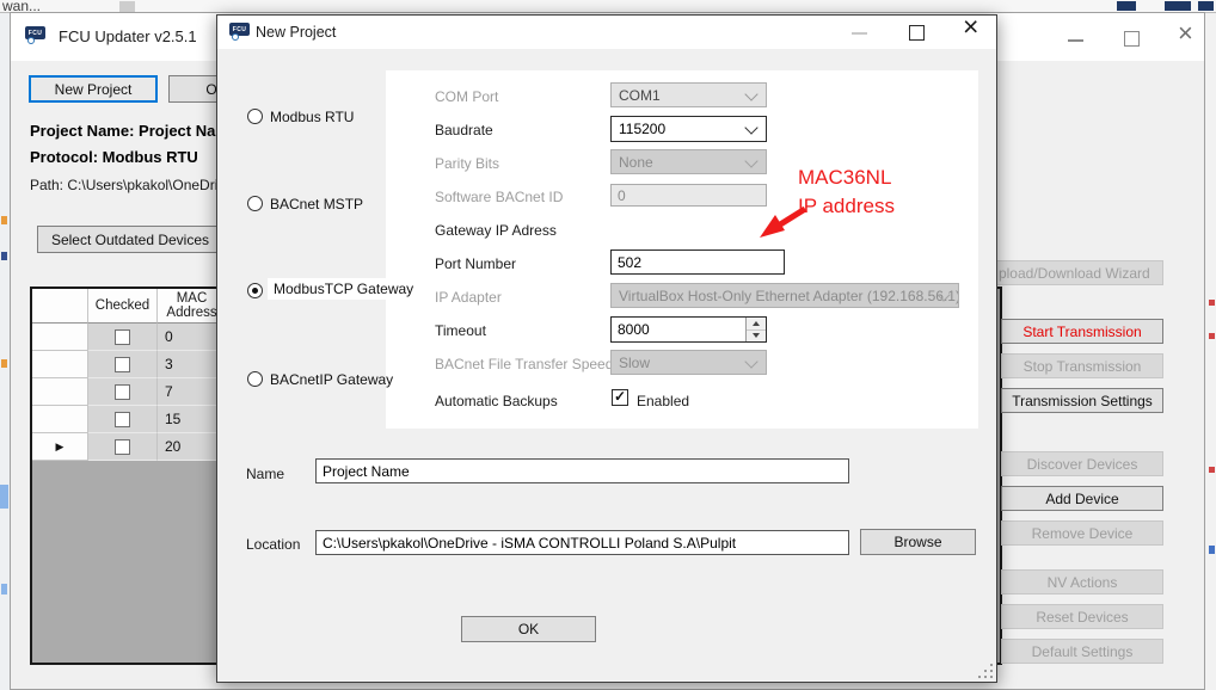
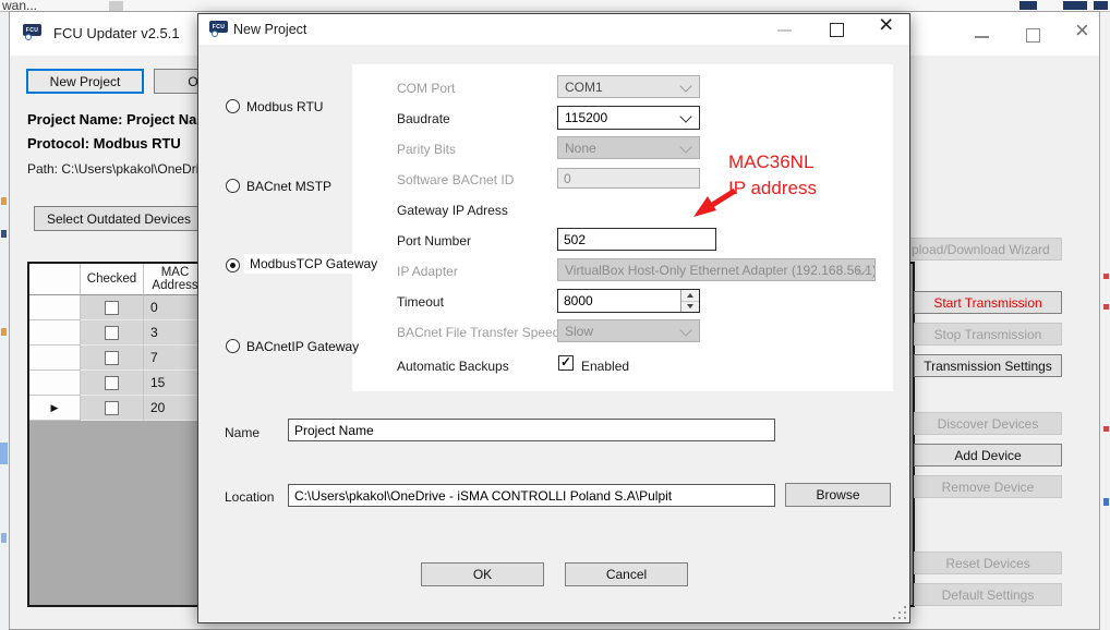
  wan...
  FCU Updater v2.5.1
  ×
  New Project
  Project Name: Project Na
  Protocol: Modbus RTU
  Path: C:\Users\pkakol\OneDr
  Select Outdated Devices
  Checked
  MAC Address
  0
  3
  7
  15
  ▶
  20
  pload/Download Wizard
  Start Transmission
  Stop Transmission
  Transmission Settings
  Discover Devices
  Add Device
  Remove Device
- NV Actions
  Reset Devices
  Default Settings
  New Project
  ×
  Modbus RTU
  BACnet MSTP
  ModbusTCP Gateway
  BACnetIP Gateway
  COM Port
  COM1
  Baudrate
  115200
  Parity Bits
  None
  Software BACnet ID
  0
  Gateway IP Adress
  Port Number
  502
  IP Adapter
  VirtualBox Host-Only Ethernet Adapter (192.168.56.1)
  Timeout
  8000
  BACnet File Transfer Spee
  Slow
  Automatic Backups
  ✓
  Enabled
  MAC36NL
  IP address
  Name
  Project Name
  Location
  C:\Users\pkakol\OneDrive - iSMA CONTROLLI Poland S.A\Pulpit
  Browse
  OK
+ Cancel
